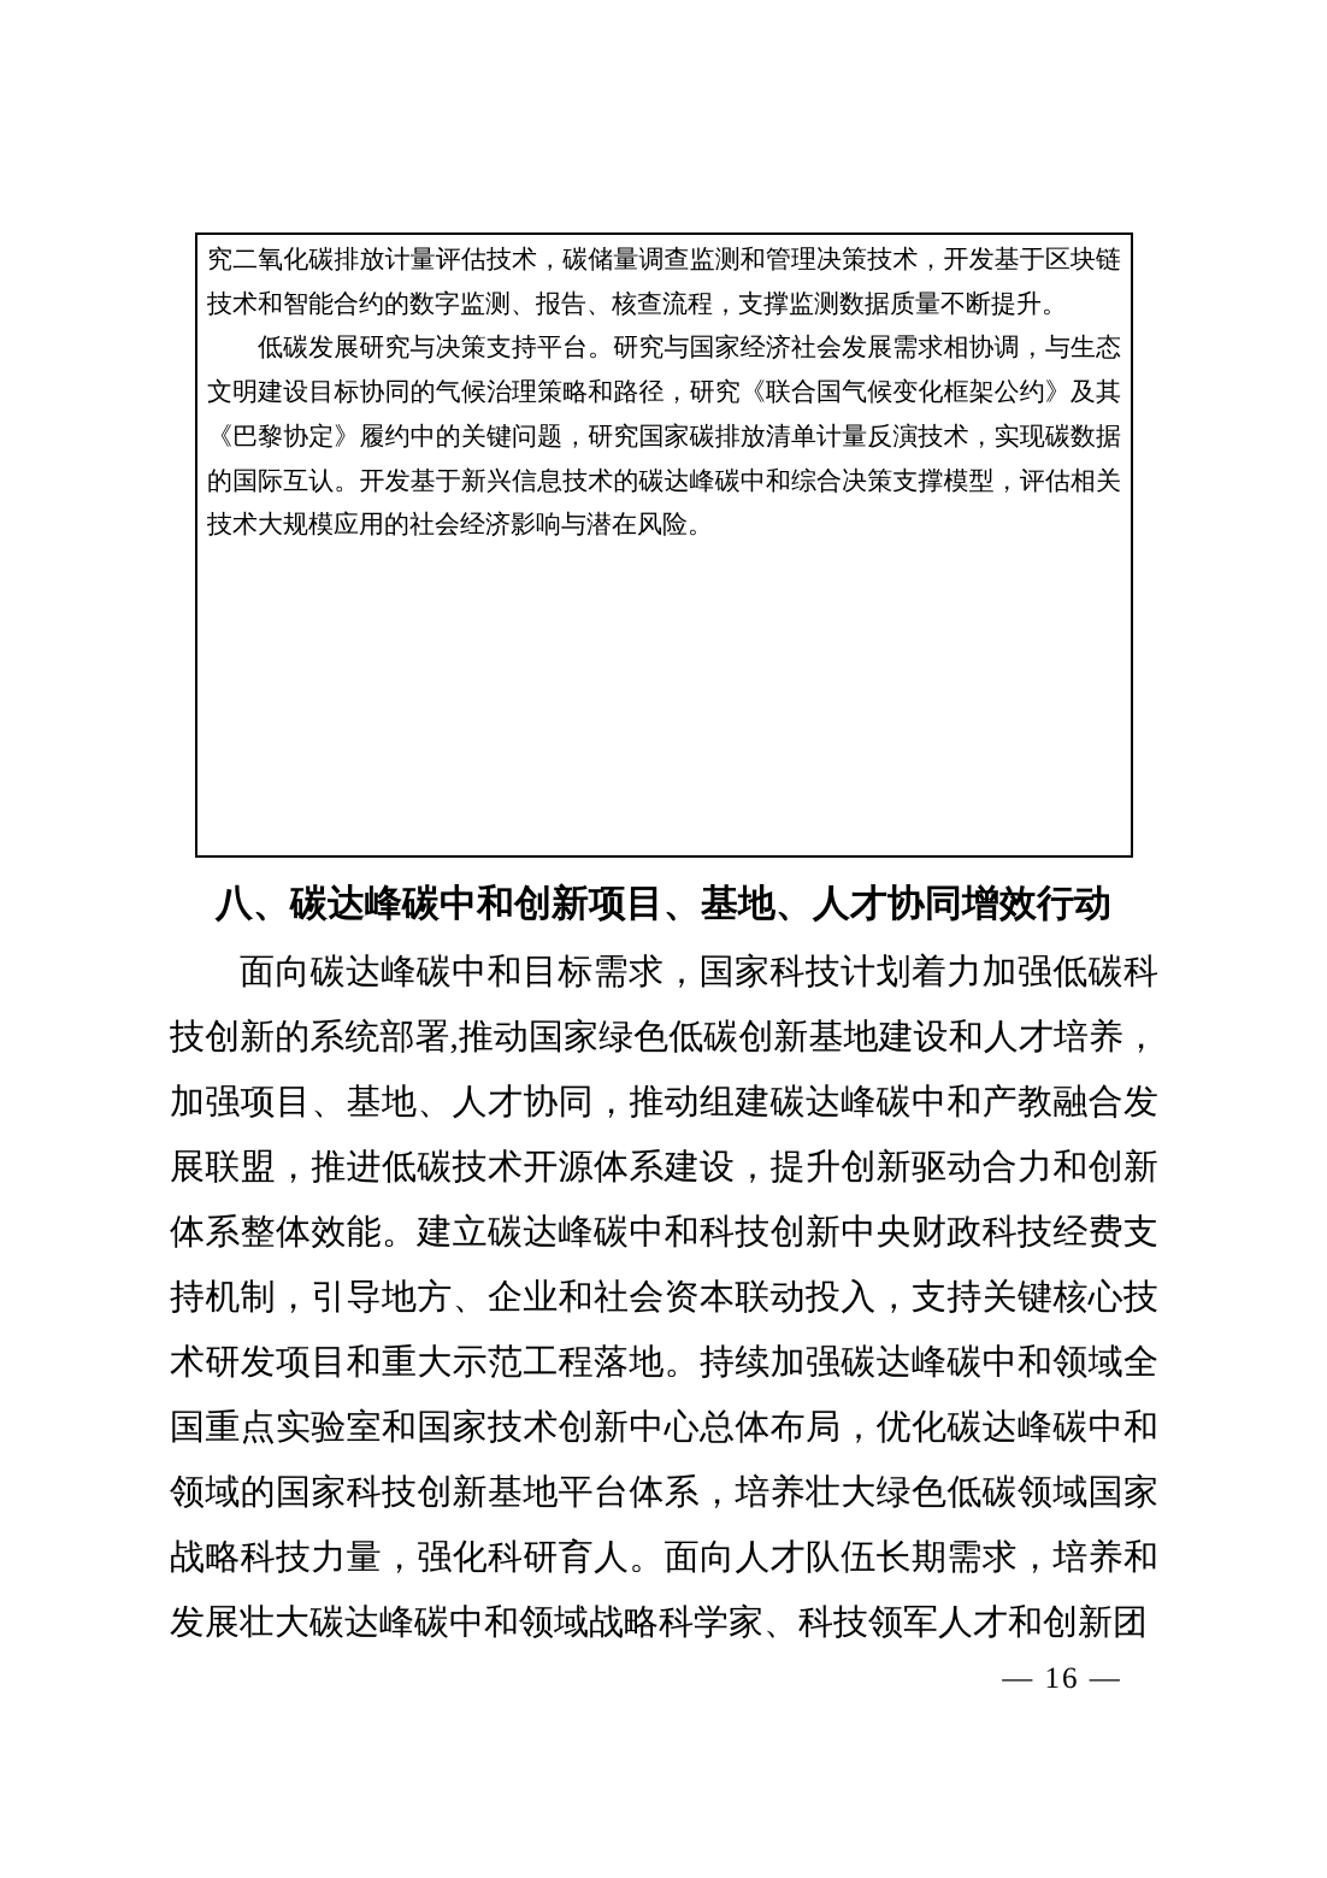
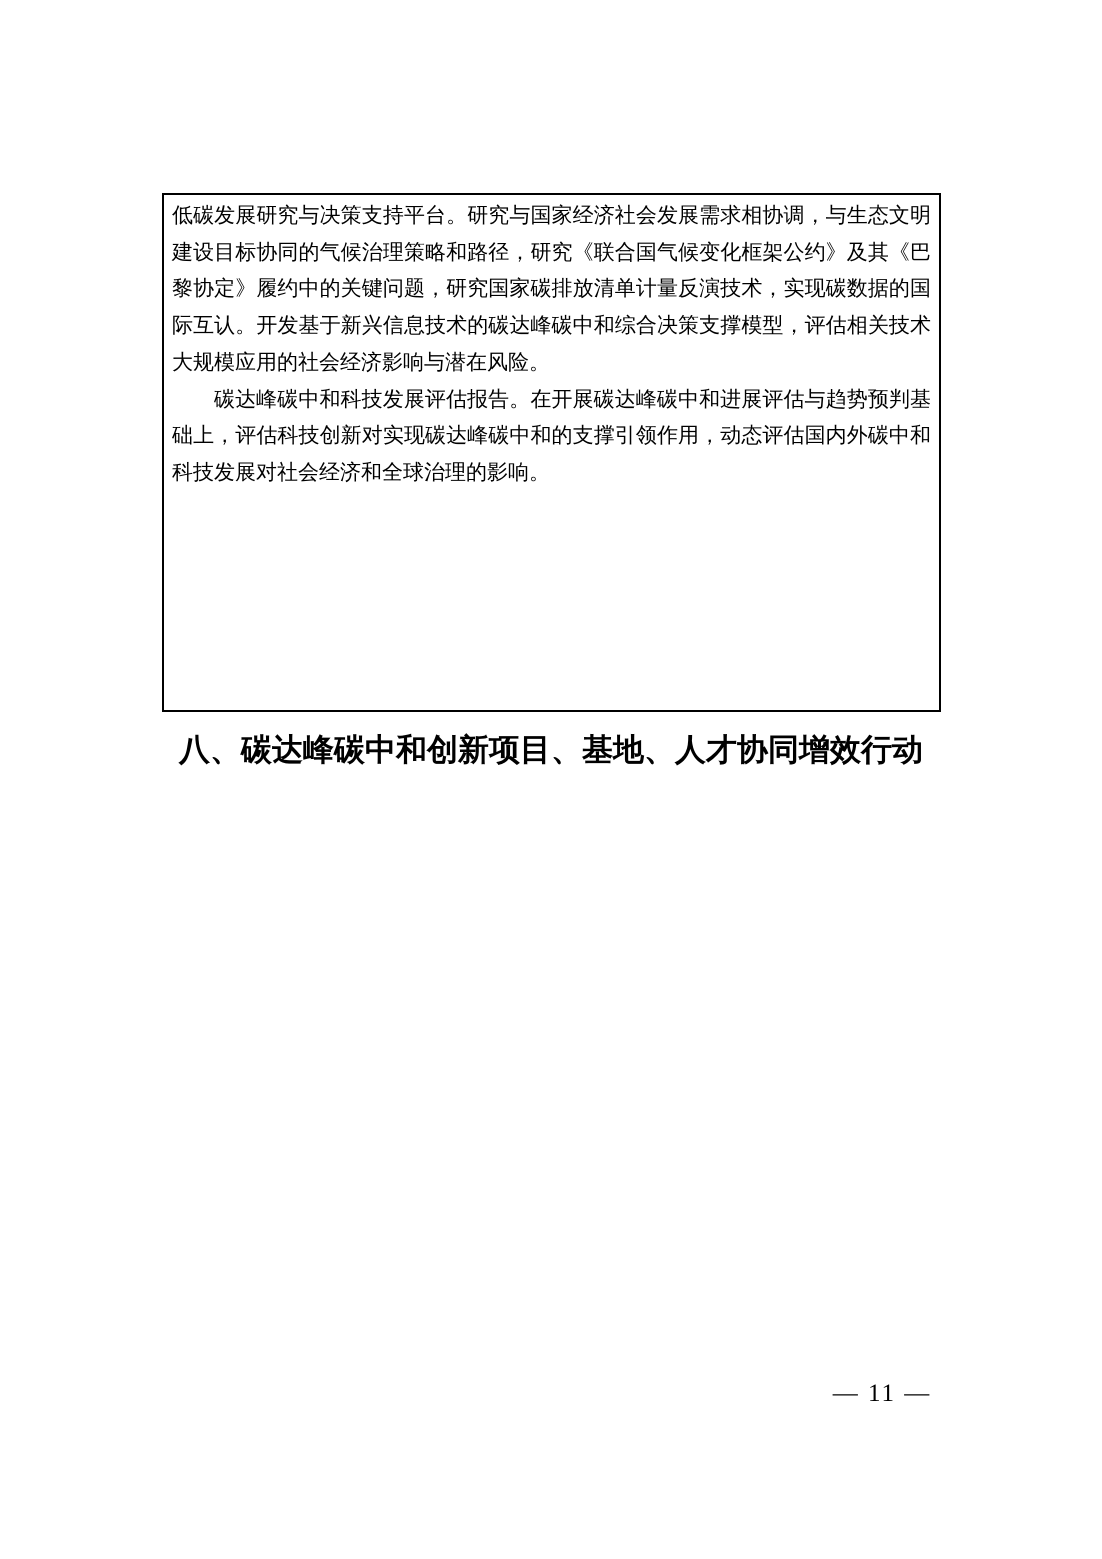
- 究二氧化碳排放计量评估技术，碳储量调查监测和管理决策技术，开发基于区块链技术和智能合约的数字监测、报告、核查流程，支撑监测数据质量不断提升。
  低碳发展研究与决策支持平台。研究与国家经济社会发展需求相协调，与生态文明建设目标协同的气候治理策略和路径，研究《联合国气候变化框架公约》及其《巴黎协定》履约中的关键问题，研究国家碳排放清单计量反演技术，实现碳数据的国际互认。开发基于新兴信息技术的碳达峰碳中和综合决策支撑模型，评估相关技术大规模应用的社会经济影响与潜在风险。
+ 碳达峰碳中和科技发展评估报告。在开展碳达峰碳中和进展评估与趋势预判基础上，评估科技创新对实现碳达峰碳中和的支撑引领作用，动态评估国内外碳中和科技发展对社会经济和全球治理的影响。
  八、碳达峰碳中和创新项目、基地、人才协同增效行动
- 面向碳达峰碳中和目标需求，国家科技计划着力加强低碳科技创新的系统部署,推动国家绿色低碳创新基地建设和人才培养，加强项目、基地、人才协同，推动组建碳达峰碳中和产教融合发展联盟，推进低碳技术开源体系建设，提升创新驱动合力和创新体系整体效能。建立碳达峰碳中和科技创新中央财政科技经费支持机制，引导地方、企业和社会资本联动投入，支持关键核心技术研发项目和重大示范工程落地。持续加强碳达峰碳中和领域全国重点实验室和国家技术创新中心总体布局，优化碳达峰碳中和领域的国家科技创新基地平台体系，培养壮大绿色低碳领域国家战略科技力量，强化科研育人。面向人才队伍长期需求，培养和发展壮大碳达峰碳中和领域战略科学家、科技领军人才和创新团
- — 16 —
+ — 11 —
